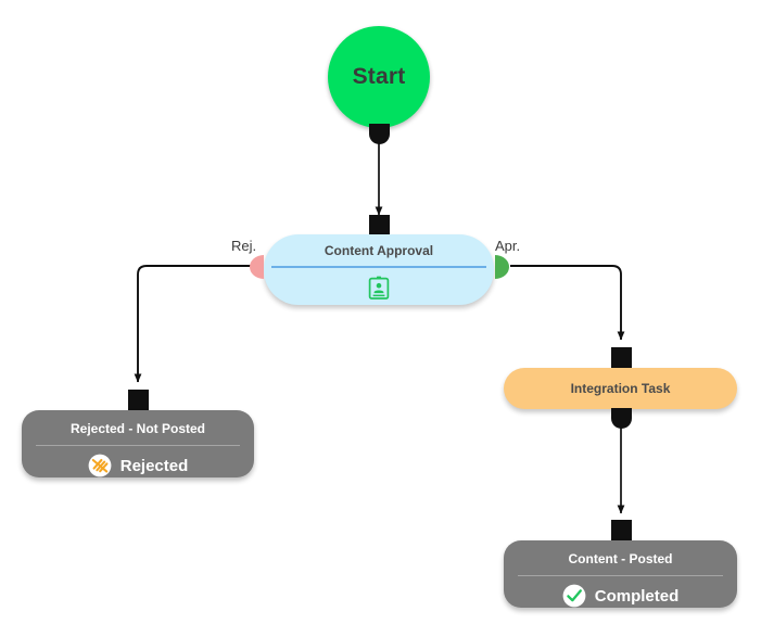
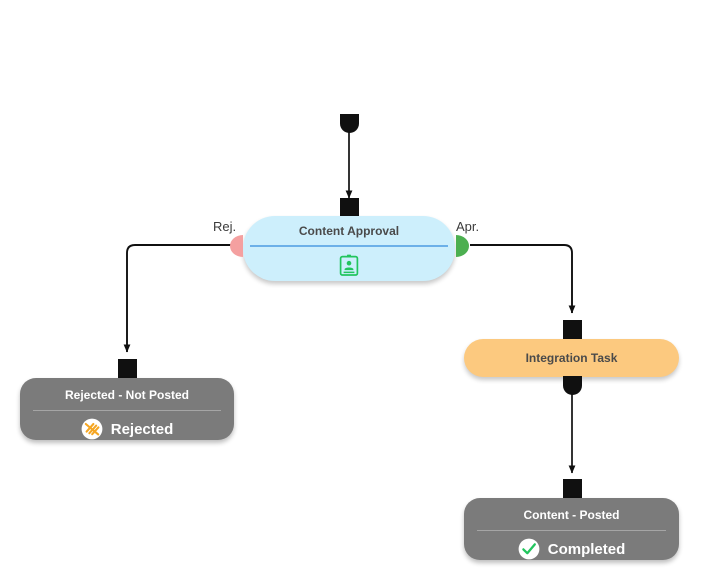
- Start
  Content Approval
  Rej.
  Apr.
  Rejected - Not Posted
  Rejected
  Integration Task
  Content - Posted
  Completed
